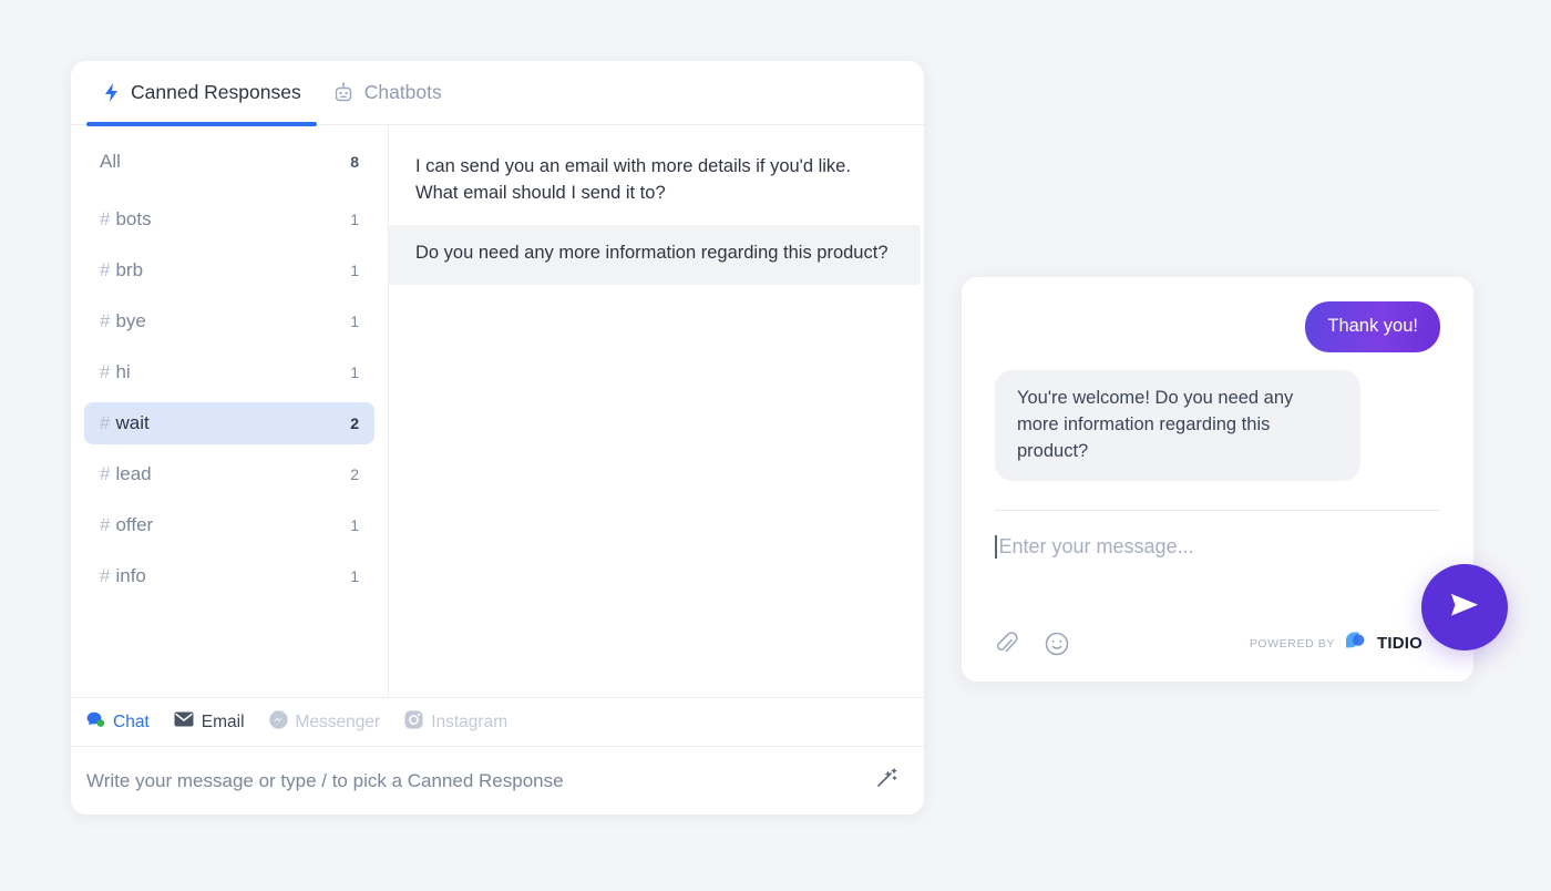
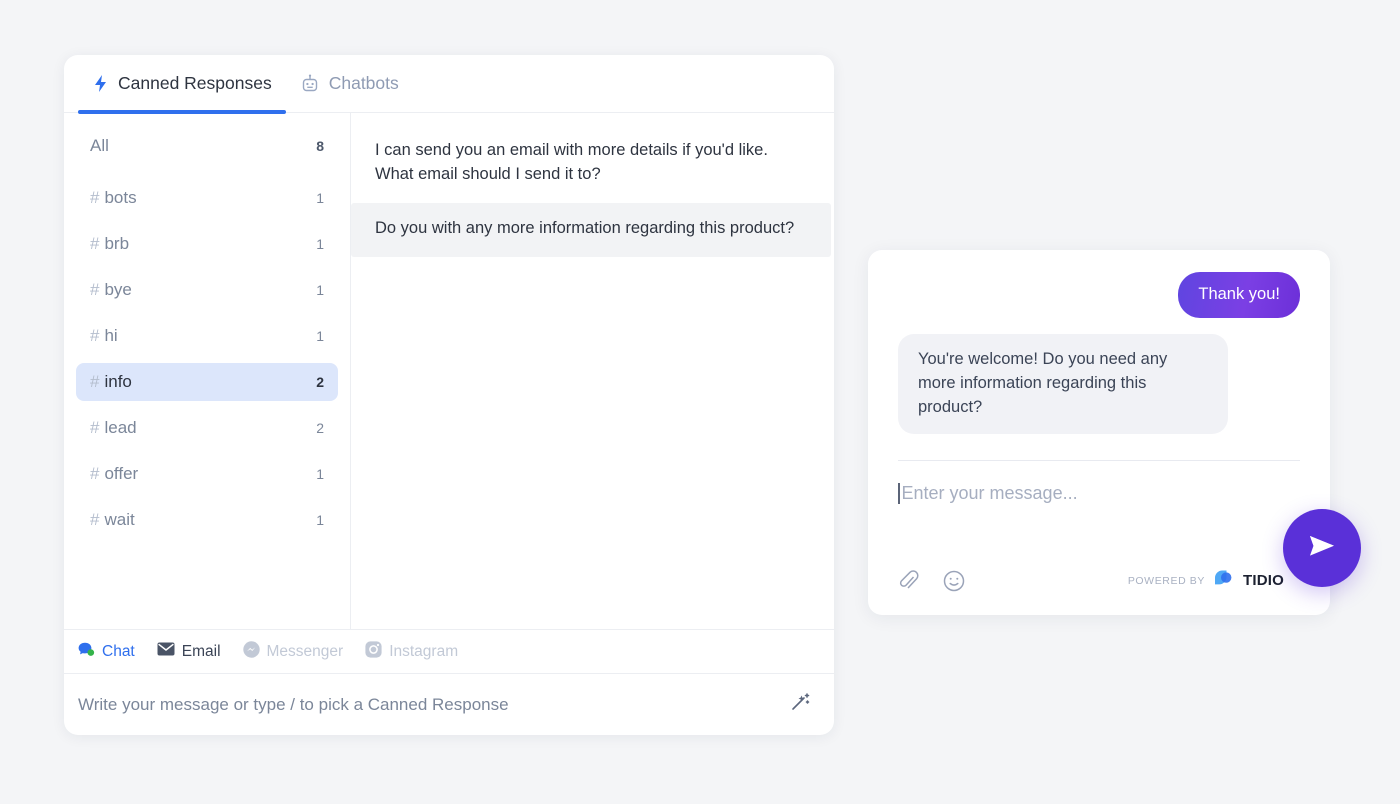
  Canned Responses
  Chatbots
  All
  8
  # bots
  1
  # brb
  1
  # bye
  1
  # hi
  1
- # wait
+ # info
  2
  # lead
  2
  # offer
  1
- # info
+ # wait
  1
  I can send you an email with more details if you'd like. What email should I send it to?
- Do you need any more information regarding this product?
+ Do you with any more information regarding this product?
  Chat
  Email
  Messenger
  Instagram
  Write your message or type / to pick a Canned Response
  Thank you!
  You're welcome! Do you need any more information regarding this product?
  Enter your message...
  POWERED BY
  TIDIO
